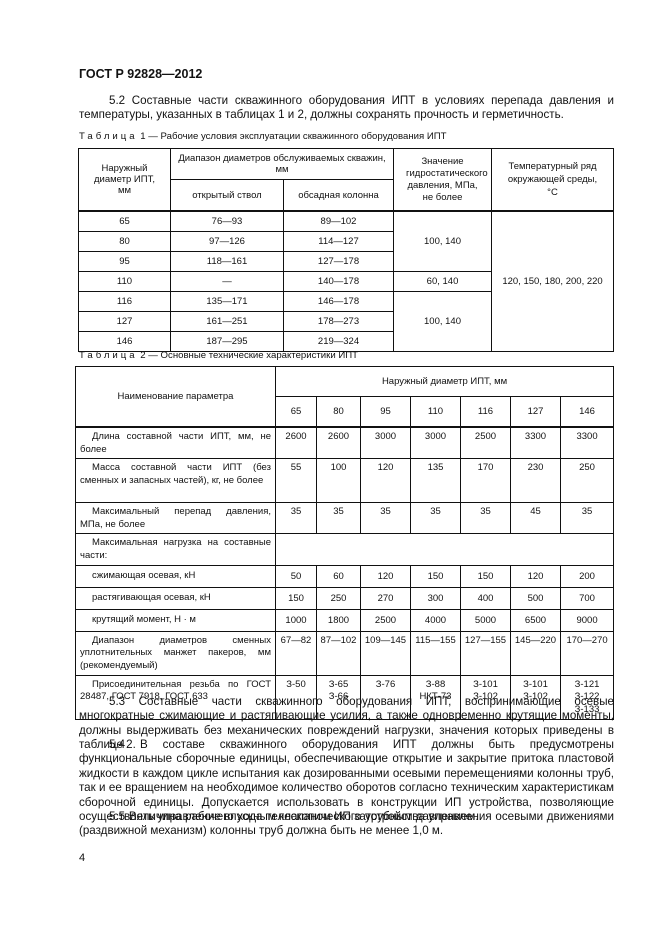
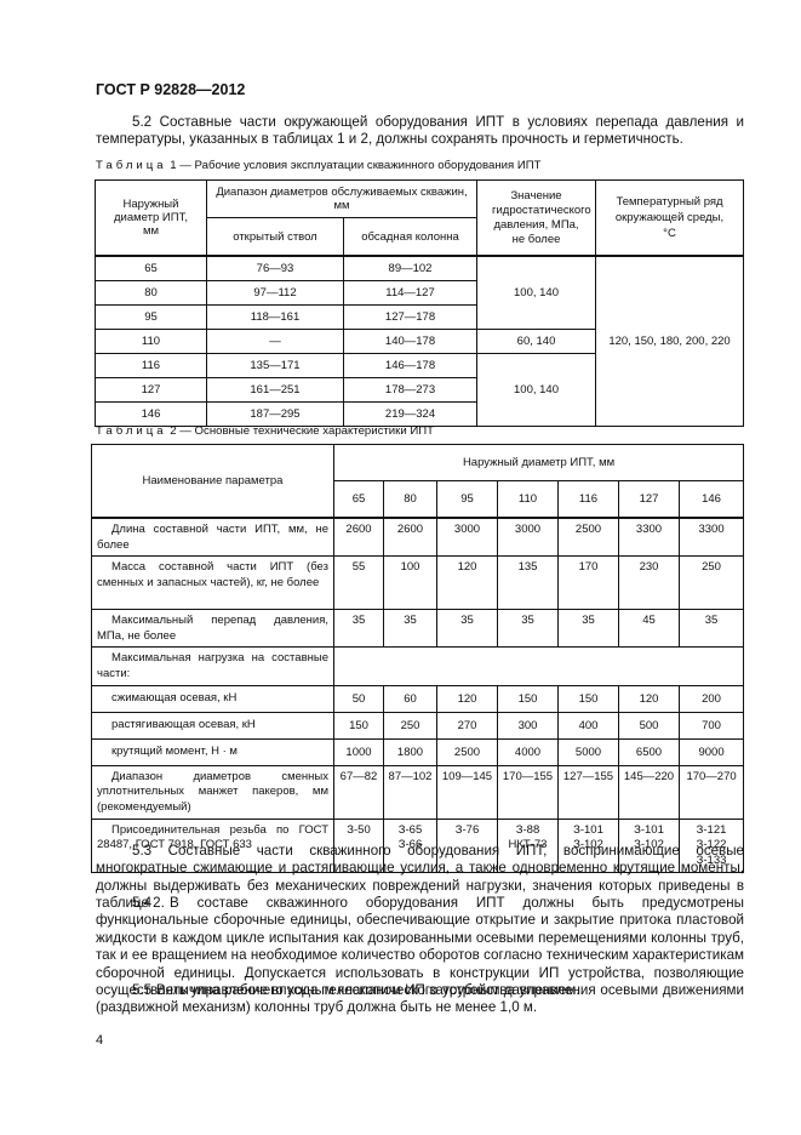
  ГОСТ Р 92828—2012
- 5.2 Составные части скважинного оборудования ИПТ в условиях перепада давления и температуры, указанных в таблицах 1 и 2, должны сохранять прочность и герметичность.
+ 5.2 Составные части окружающей оборудования ИПТ в условиях перепада давления и температуры, указанных в таблицах 1 и 2, должны сохранять прочность и герметичность.
  Таблица 1 — Рабочие условия эксплуатации скважинного оборудования ИПТ
  Наружный диаметр ИПТ, мм	Диапазон диаметров обслуживаемых скважин, мм	Значение гидростатического давления, МПа, не более	Температурный ряд окружающей среды, °С
  открытый ствол	обсадная колонна
  65	76—93	89—102	100, 140	120, 150, 180, 200, 220
- 80	97—126	114—127
+ 80	97—112	114—127
  95	118—161	127—178
  110	—	140—178	60, 140
  116	135—171	146—178	100, 140
  127	161—251	178—273
  146	187—295	219—324
  Таблица 2 — Основные технические характеристики ИПТ
  Наименование параметра	Наружный диаметр ИПТ, мм
  65	80	95	110	116	127	146
  Длина составной части ИПТ, мм, не более	2600	2600	3000	3000	2500	3300	3300
  Масса составной части ИПТ (без сменных и запасных частей), кг, не более	55	100	120	135	170	230	250
  Максимальный перепад давления, МПа, не более	35	35	35	35	35	45	35
  Максимальная нагрузка на составные части:
  сжимающая осевая, кН	50	60	120	150	150	120	200
  растягивающая осевая, кН	150	250	270	300	400	500	700
  крутящий момент, Н · м	1000	1800	2500	4000	5000	6500	9000
- Диапазон диаметров сменных уплотнительных манжет пакеров, мм (рекомендуемый)	67—82	87—102	109—145	115—155	127—155	145—220	170—270
+ Диапазон диаметров сменных уплотнительных манжет пакеров, мм (рекомендуемый)	67—82	87—102	109—145	170—155	127—155	145—220	170—270
  Присоединительная резьба по ГОСТ 28487, ГОСТ 7918, ГОСТ 633	З-50	З-65 З-66	З-76	З-88 НКТ-73	З-101 З-102	З-101 З-102	З-121 З-122 З-133
  5.3 Составные части скважинного оборудования ИПТ, воспринимающие осевые многократные сжимающие и растягивающие усилия, а также одновременно крутящие моменты, должны выдерживать без механических повреждений нагрузки, значения которых приведены в таблице 2.
  5.4 В составе скважинного оборудования ИПТ должны быть предусмотрены функциональные сборочные единицы, обеспечивающие открытие и закрытие притока пластовой жидкости в каждом цикле испытания как дозированными осевыми перемещениями колонны труб, так и ее вращением на необходимое количество оборотов согласно техническим характеристикам сборочной единицы. Допускается использовать в конструкции ИП устройства, позволяющие осуществлять управление впускным клапаном ИП затрубным давлением.
  5.5 Величина рабочего хода телескопического устройства управления осевыми движениями (раздвижной механизм) колонны труб должна быть не менее 1,0 м.
  4
